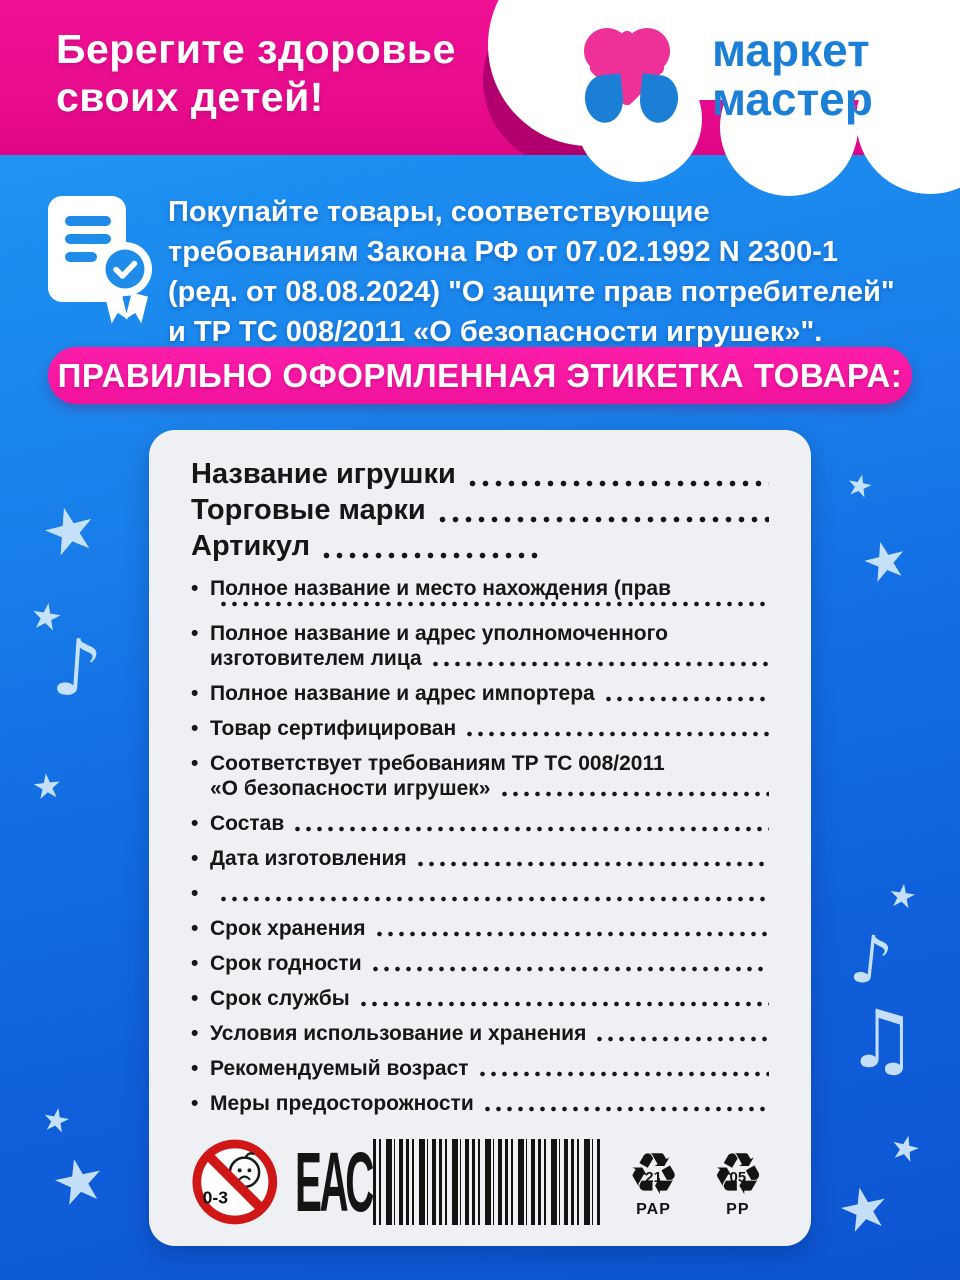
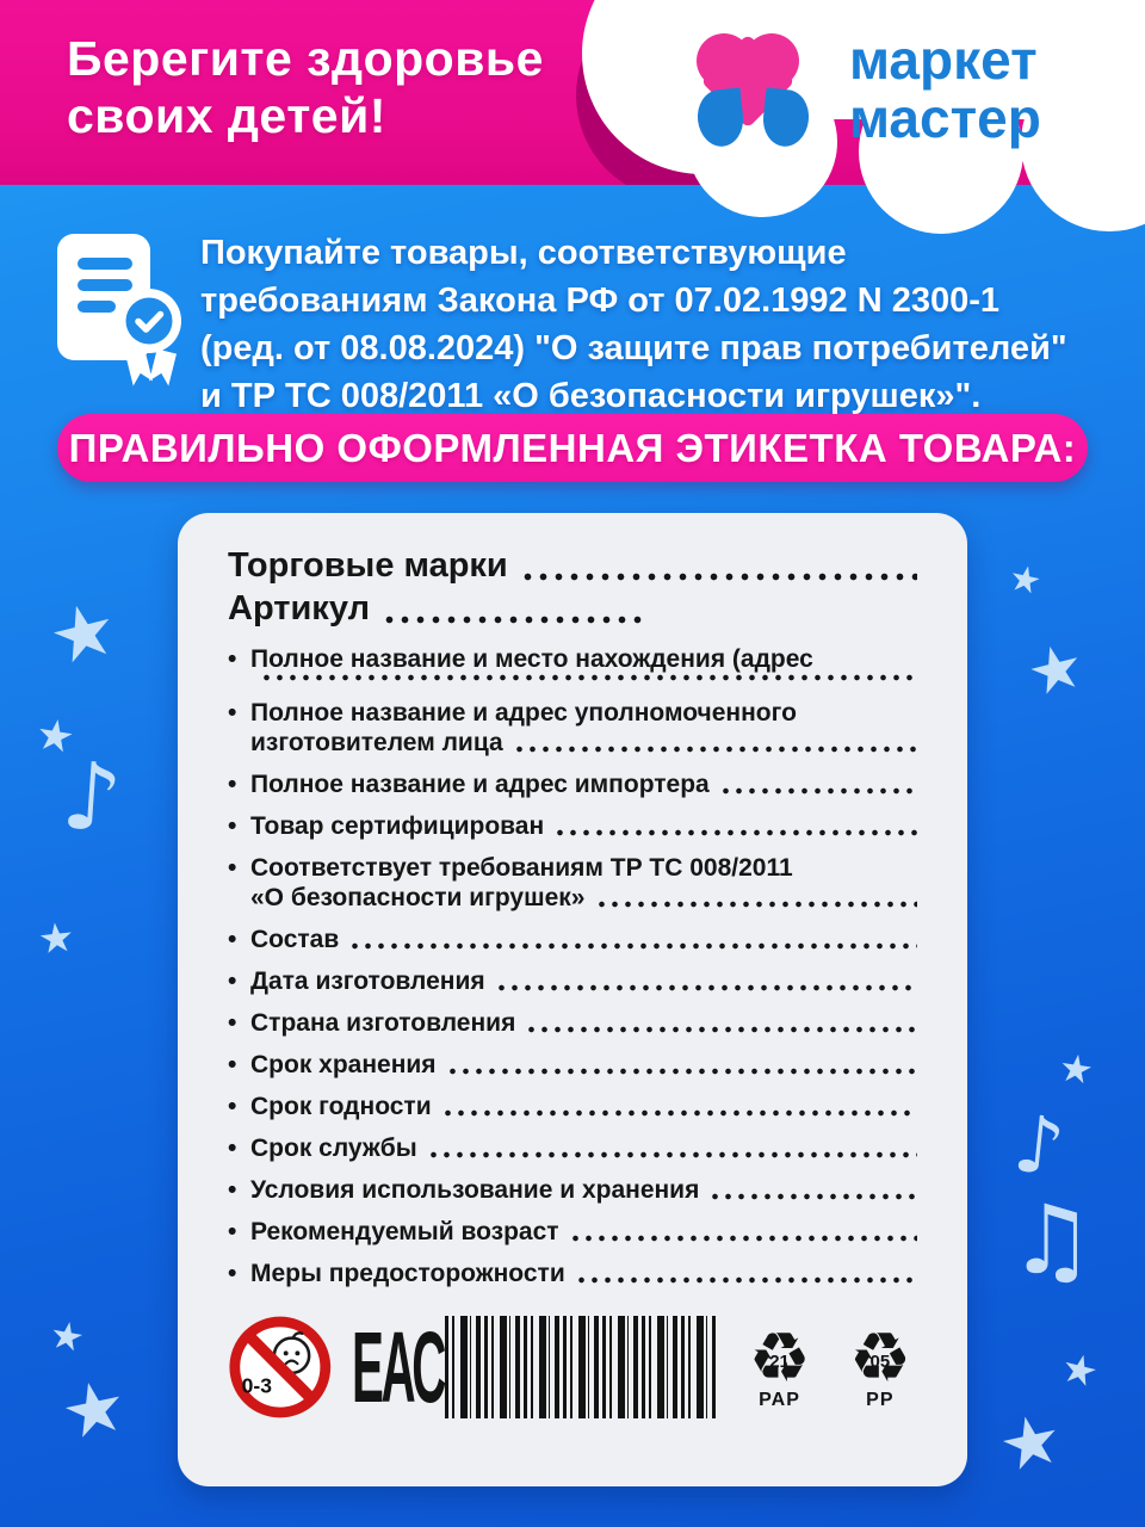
  ♫
  Берегите здоровье
  своих детей!
  маркет
  мастер
  Покупайте товары, соответствующие
  требованиям Закона РФ от 07.02.1992 N 2300-1
  (ред. от 08.08.2024) "О защите прав потребителей"
  и ТР ТС 008/2011 «О безопасности игрушек»".
  ПРАВИЛЬНО ОФОРМЛЕННАЯ ЭТИКЕТКА ТОВАРА:
- Название игрушки
  Торговые марки
  Артикул
  •
- Полное название и место нахождения (прав
+ Полное название и место нахождения (адрес
  •
  Полное название и адрес уполномоченного
  изготовителем лица
  •
  Полное название и адрес импортера
  •
  Товар сертифицирован
  •
  Соответствует требованиям ТР ТС 008/2011
  «О безопасности игрушек»
  •
  Состав
  •
  Дата изготовления
  •
+ Страна изготовления
  •
  Срок хранения
  •
  Срок годности
  •
  Срок службы
  •
  Условия использование и хранения
  •
  Рекомендуемый возраст
  •
  Меры предосторожности
  0-3
  ЕАС
  ♻
  21
  PAP
  ♻
  05
  PP
